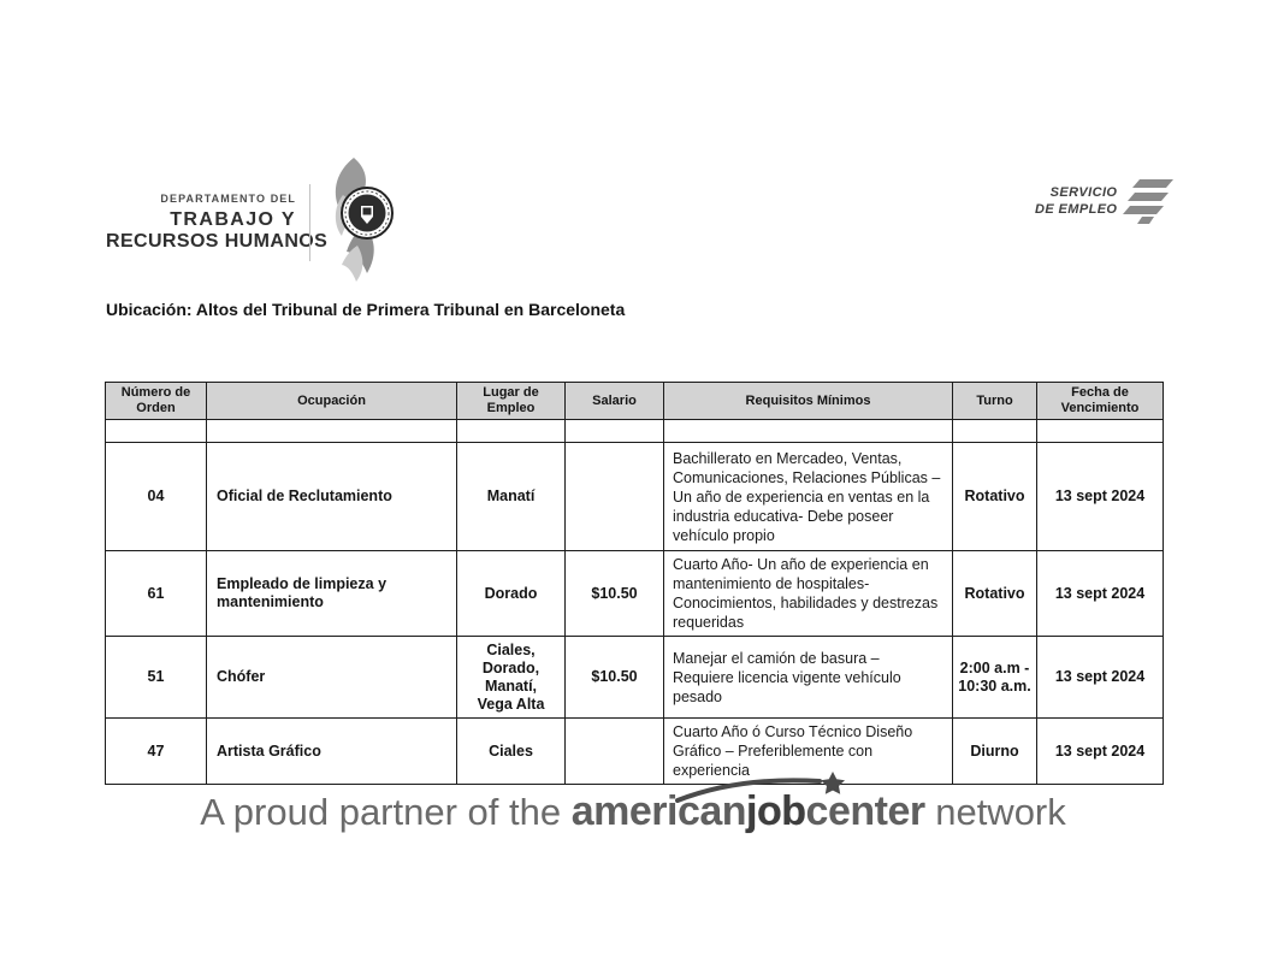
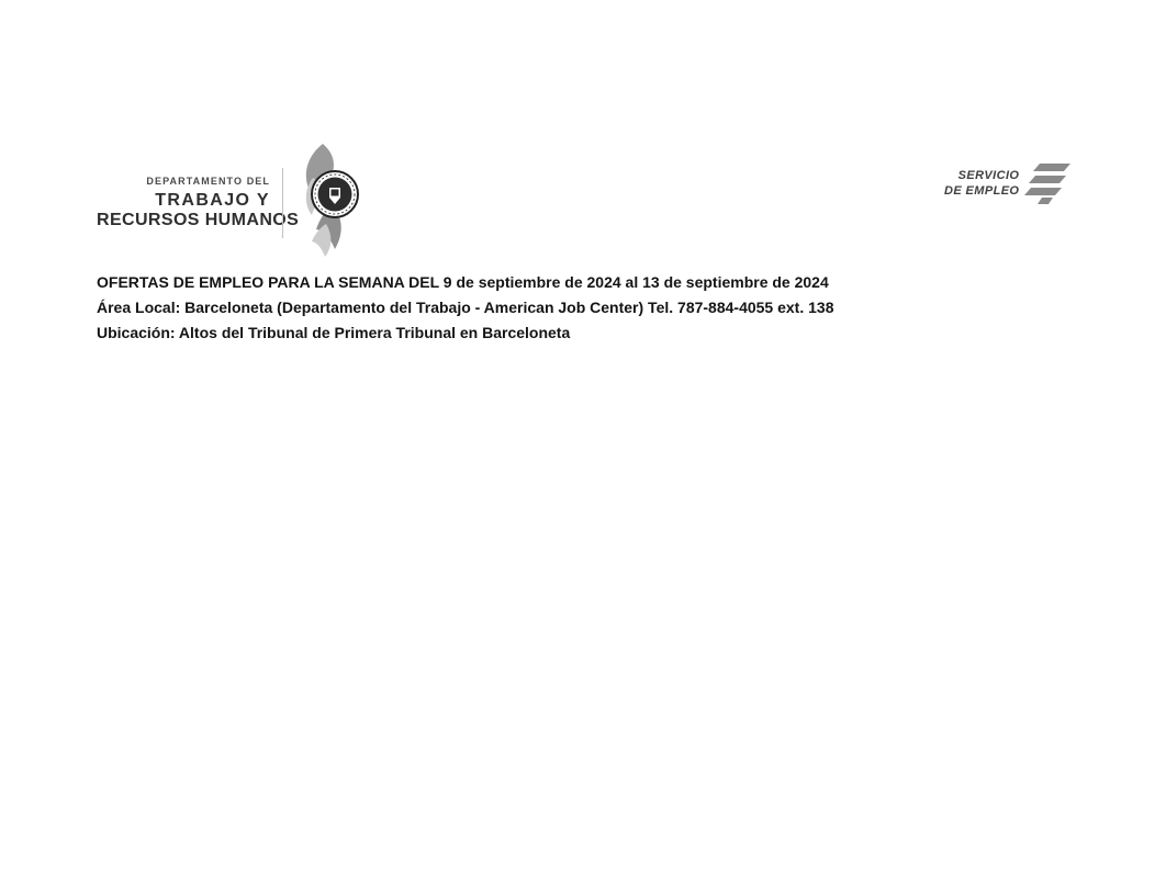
  DEPARTAMENTO DEL
  TRABAJO Y
  RECURSOS HUMANO
  SERVICIO
  DE EMPLEO
+ OFERTAS DE EMPLEO PARA LA SEMANA DEL 9 de septiembre de 2024 al 13 de septiembre de 2024
+ Área Local: Barceloneta (Departamento del Trabajo - American Job Center) Tel. 787-884-4055 ext. 138
  Ubicación: Altos del Tribunal de Primera Tribunal en Barceloneta
- Número de Orden	Ocupación	Lugar de Empleo	Salario	Requisitos Mínimos	Turno	Fecha de Vencimiento
- 04	Oficial de Reclutamiento	Manatí		Bachillerato en Mercadeo, Ventas, Comunicaciones, Relaciones Públicas – Un año de experiencia en ventas en la industria educativa- Debe poseer vehículo propio	Rotativo	13 sept 2024
- 61	Empleado de limpieza y mantenimiento	Dorado	$10.50	Cuarto Año- Un año de experiencia en mantenimiento de hospitales- Conocimientos, habilidades y destrezas requeridas	Rotativo	13 sept 2024
- 51	Chófer	Ciales, Dorado, Manatí, Vega Alta	$10.50	Manejar el camión de basura – Requiere licencia vigente vehículo pesado	2:00 a.m - 10:30 a.m.	13 sept 2024
- 47	Artista Gráfico	Ciales		Cuarto Año ó Curso Técnico Diseño Gráfico – Preferiblemente con experiencia	Diurno	13 sept 2024
- A proud partner of the americanjobcenter network
